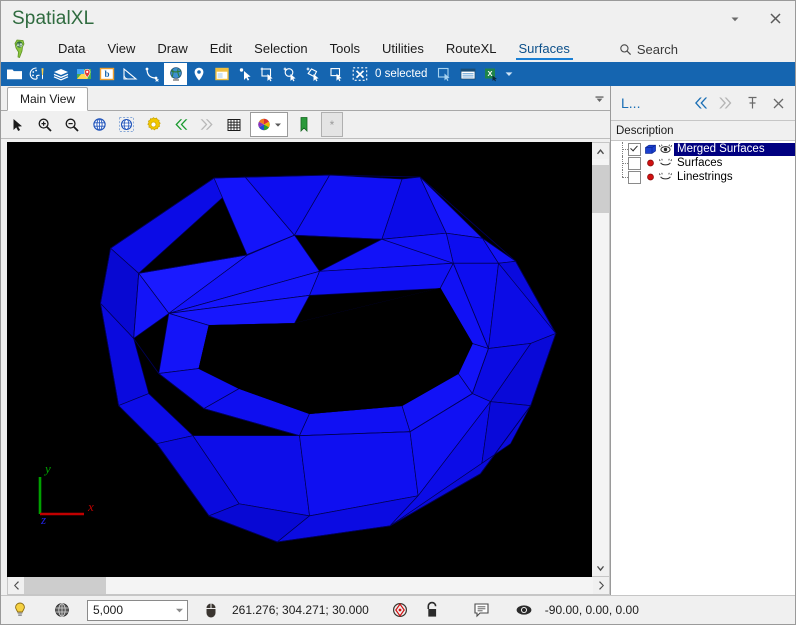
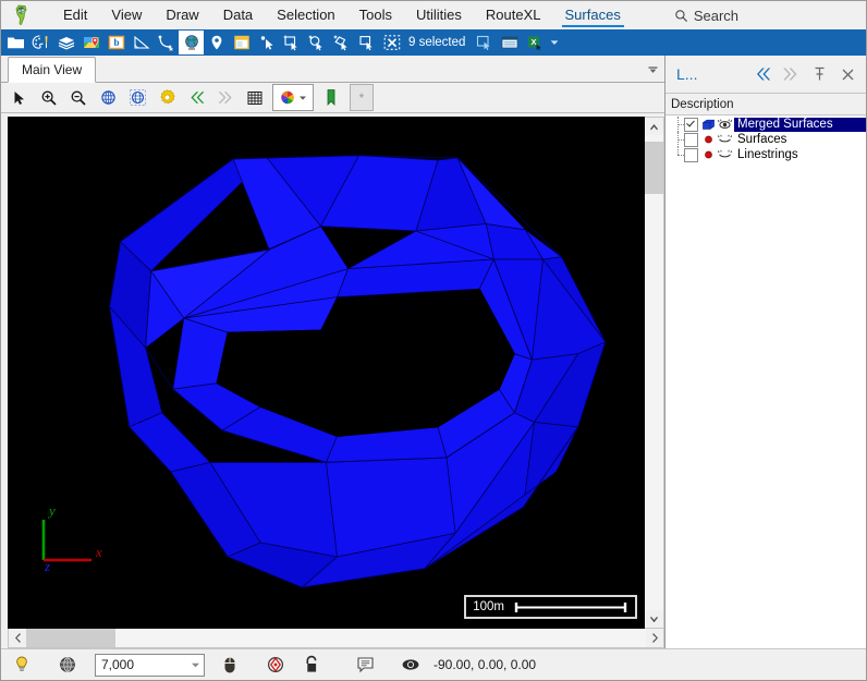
- SpatialXL
- Data
+ Edit
  View
  Draw
- Edit
+ Data
  Selection
  Tools
  Utilities
  RouteXL
  Surfaces
  Search
  b
- 0 selected
+ 9 selected
  X
  Main View
  *
  y
  x
  z
+ 100m
  L...
  Description
  Merged Surfaces
  Surfaces
  Linestrings
- 5,000
+ 7,000
- 261.276; 304.271; 30.000
  -90.00, 0.00, 0.00
